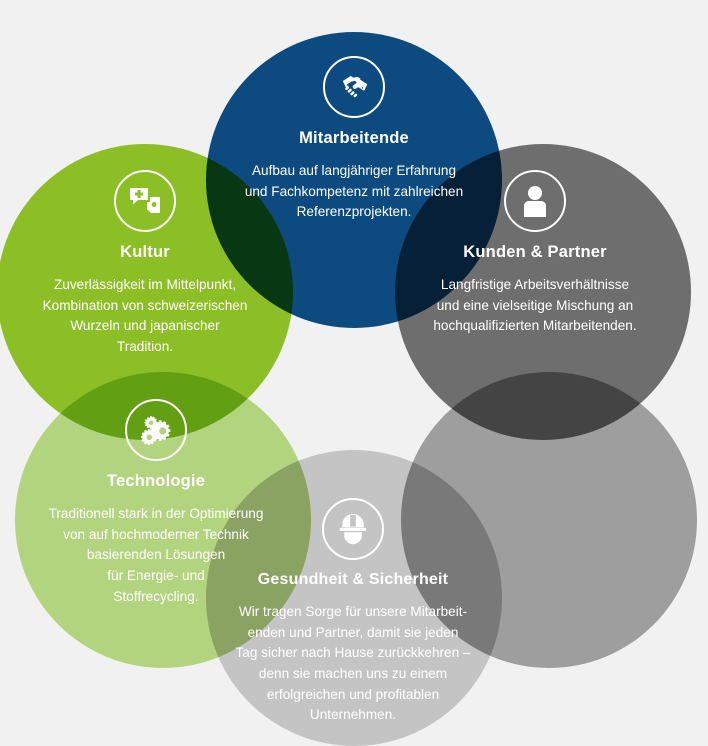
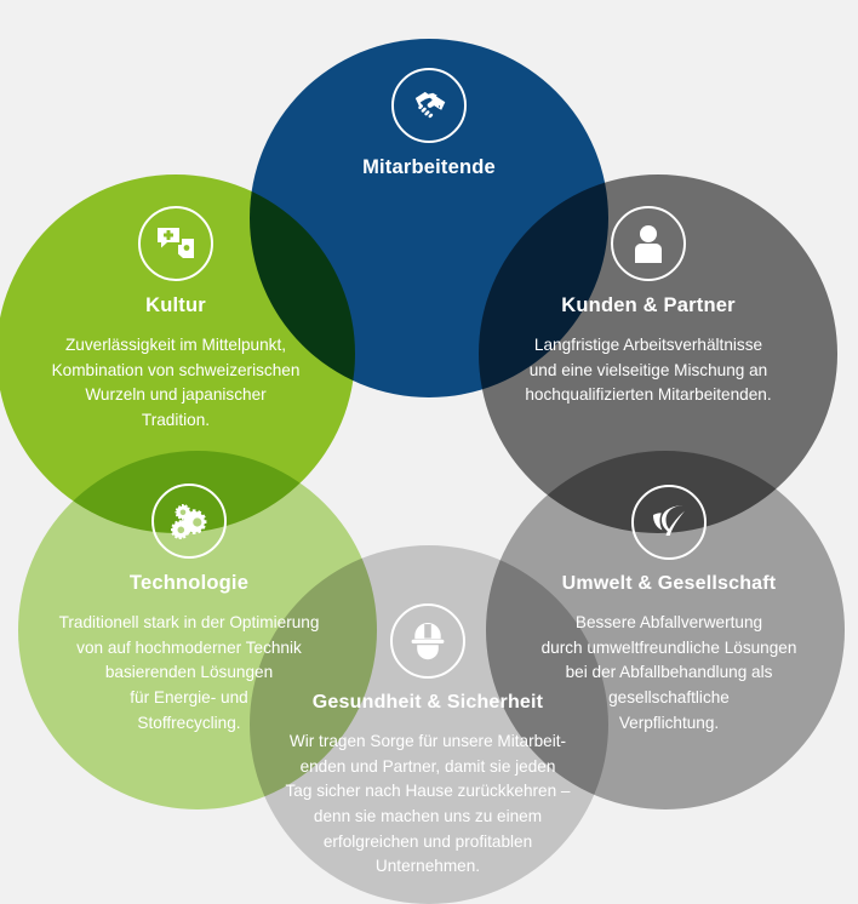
  Mitarbeitende
- Aufbau auf langjähriger Erfahrung
- und Fachkompetenz mit zahlreichen
- Referenzprojekten.
  Kultur
  Zuverlässigkeit im Mittelpunkt,
  Kombination von schweizerischen
  Wurzeln und japanischer
  Tradition.
  Kunden & Partner
  Langfristige Arbeitsverhältnisse
  und eine vielseitige Mischung an
  hochqualifizierten Mitarbeitenden.
  Technologie
  Traditionell stark in der Optimierung
  von auf hochmoderner Technik
  basierenden Lösungen
  für Energie- und
  Stoffrecycling.
+ Umwelt & Gesellschaft
+ Bessere Abfallverwertung
+ durch umweltfreundliche Lösungen
+ bei der Abfallbehandlung als
+ gesellschaftliche
+ Verpflichtung.
  Gesundheit & Sicherheit
  Wir tragen Sorge für unsere Mitarbeit-
  enden und Partner, damit sie jeden
  Tag sicher nach Hause zurückkehren –
  denn sie machen uns zu einem
  erfolgreichen und profitablen
  Unternehmen.
